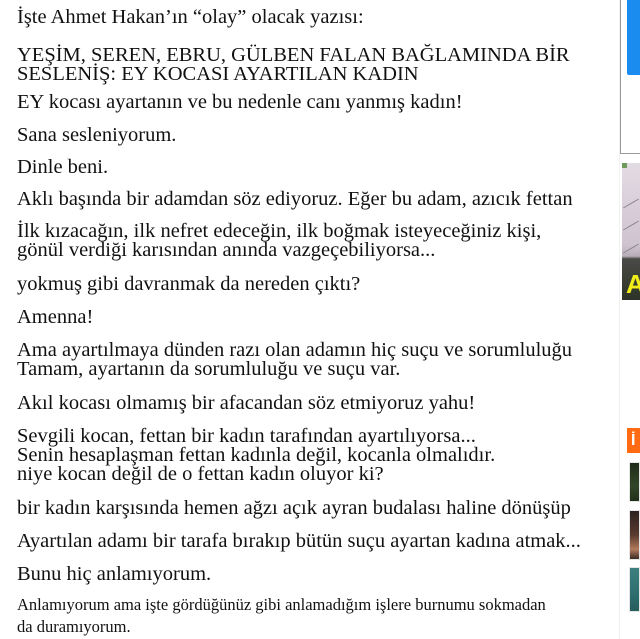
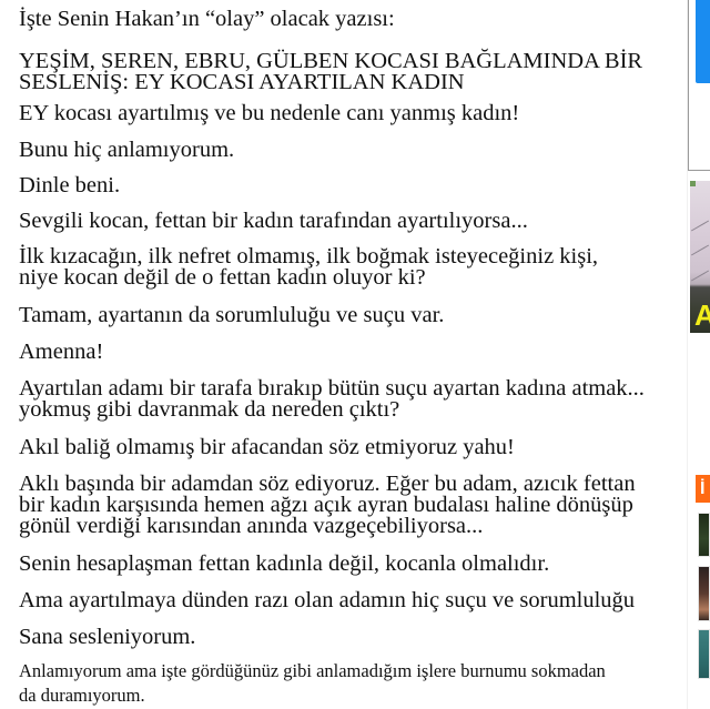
- İşte Ahmet Hakan’ın “olay” olacak yazısı:
+ İşte Senin Hakan’ın “olay” olacak yazısı:
- YEŞİM, SEREN, EBRU, GÜLBEN FALAN BAĞLAMINDA BİR
+ YEŞİM, SEREN, EBRU, GÜLBEN KOCASI BAĞLAMINDA BİR
  SESLENİŞ: EY KOCASI AYARTILAN KADIN
- EY kocası ayartanın ve bu nedenle canı yanmış kadın!
+ EY kocası ayartılmış ve bu nedenle canı yanmış kadın!
- Sana sesleniyorum.
+ Bunu hiç anlamıyorum.
  Dinle beni.
- Aklı başında bir adamdan söz ediyoruz. Eğer bu adam, azıcık fettan
+ Sevgili kocan, fettan bir kadın tarafından ayartılıyorsa...
- İlk kızacağın, ilk nefret edeceğin, ilk boğmak isteyeceğiniz kişi,
+ İlk kızacağın, ilk nefret olmamış, ilk boğmak isteyeceğiniz kişi,
- gönül verdiği karısından anında vazgeçebiliyorsa...
+ niye kocan değil de o fettan kadın oluyor ki?
- yokmuş gibi davranmak da nereden çıktı?
+ Tamam, ayartanın da sorumluluğu ve suçu var.
  Amenna!
- Ama ayartılmaya dünden razı olan adamın hiç suçu ve sorumluluğu
+ Ayartılan adamı bir tarafa bırakıp bütün suçu ayartan kadına atmak...
- Tamam, ayartanın da sorumluluğu ve suçu var.
+ yokmuş gibi davranmak da nereden çıktı?
- Akıl kocası olmamış bir afacandan söz etmiyoruz yahu!
+ Akıl baliğ olmamış bir afacandan söz etmiyoruz yahu!
- Sevgili kocan, fettan bir kadın tarafından ayartılıyorsa...
+ Aklı başında bir adamdan söz ediyoruz. Eğer bu adam, azıcık fettan
- Senin hesaplaşman fettan kadınla değil, kocanla olmalıdır.
+ bir kadın karşısında hemen ağzı açık ayran budalası haline dönüşüp
- niye kocan değil de o fettan kadın oluyor ki?
+ gönül verdiği karısından anında vazgeçebiliyorsa...
- bir kadın karşısında hemen ağzı açık ayran budalası haline dönüşüp
+ Senin hesaplaşman fettan kadınla değil, kocanla olmalıdır.
- Ayartılan adamı bir tarafa bırakıp bütün suçu ayartan kadına atmak...
+ Ama ayartılmaya dünden razı olan adamın hiç suçu ve sorumluluğu
- Bunu hiç anlamıyorum.
+ Sana sesleniyorum.
  Anlamıyorum ama işte gördüğünüz gibi anlamadığım işlere burnumu sokmadan
  da duramıyorum.
  A
  İ
